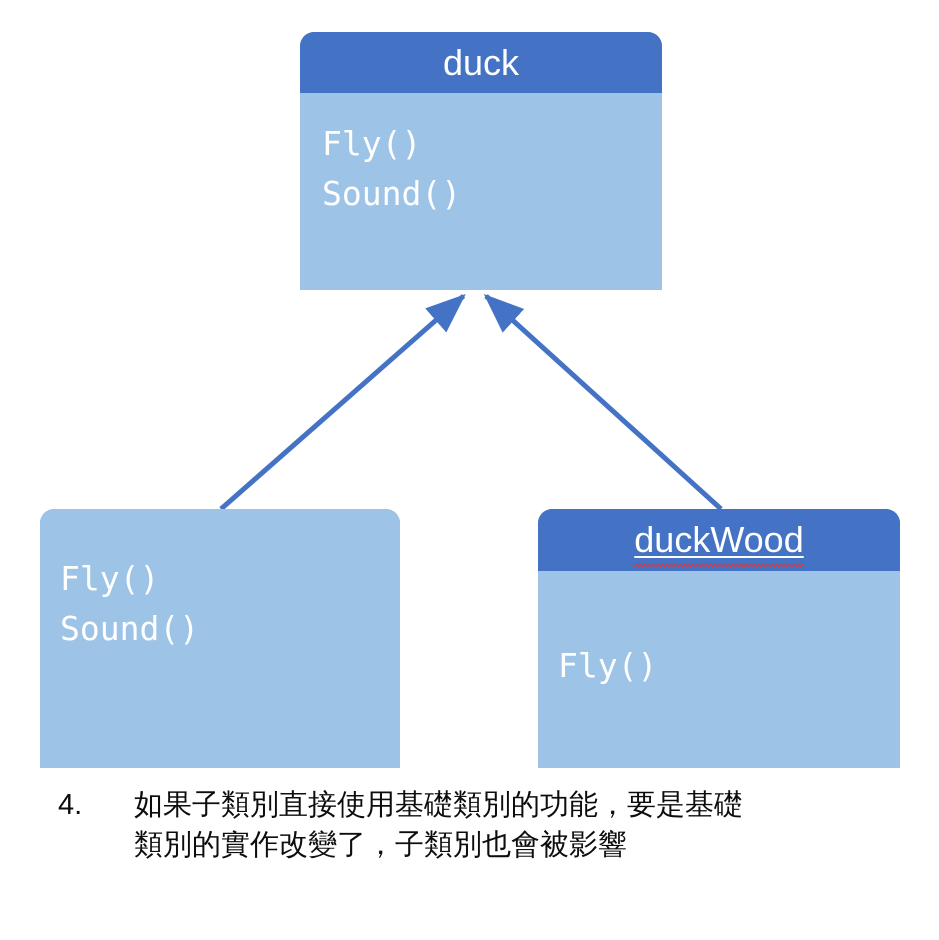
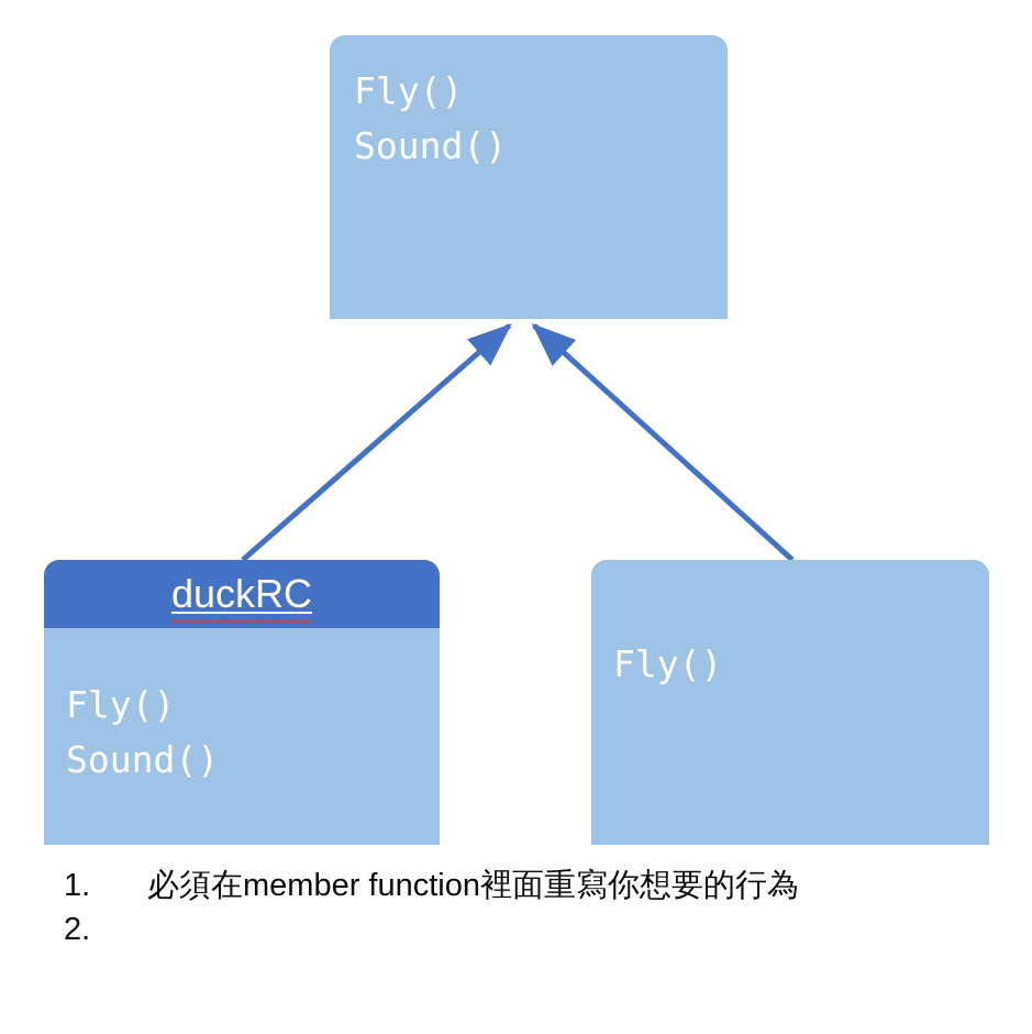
- duck
  Fly()
  Sound()
+ duckRC
  Fly()
  Sound()
- duckWood
  Fly()
+ 1.
+ 必須在member function裡面重寫你想要的行為
- 4.
+ 2.
- 如果子類別直接使用基礎類別的功能，要是基礎
- 類別的實作改變了，子類別也會被影響
